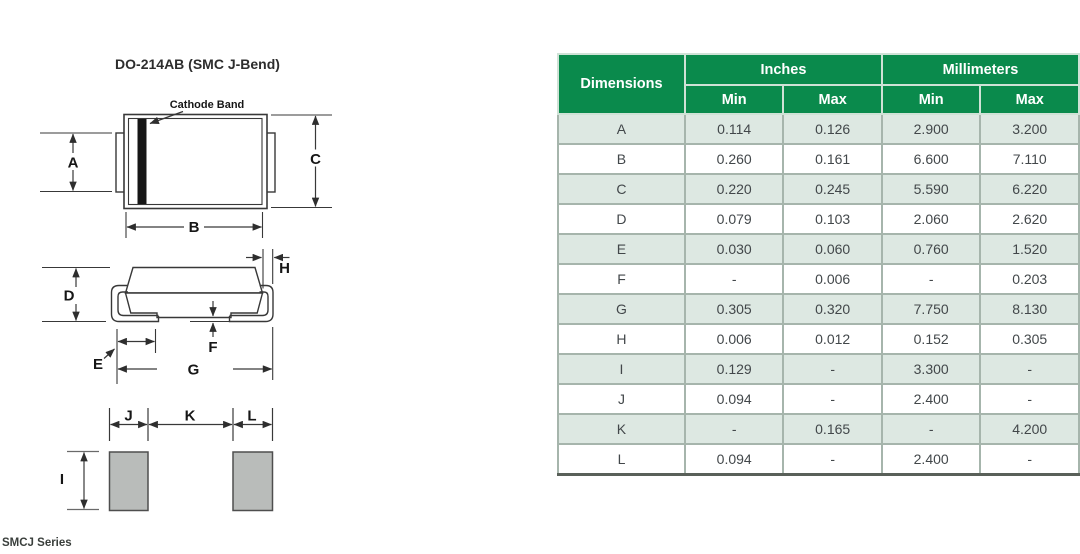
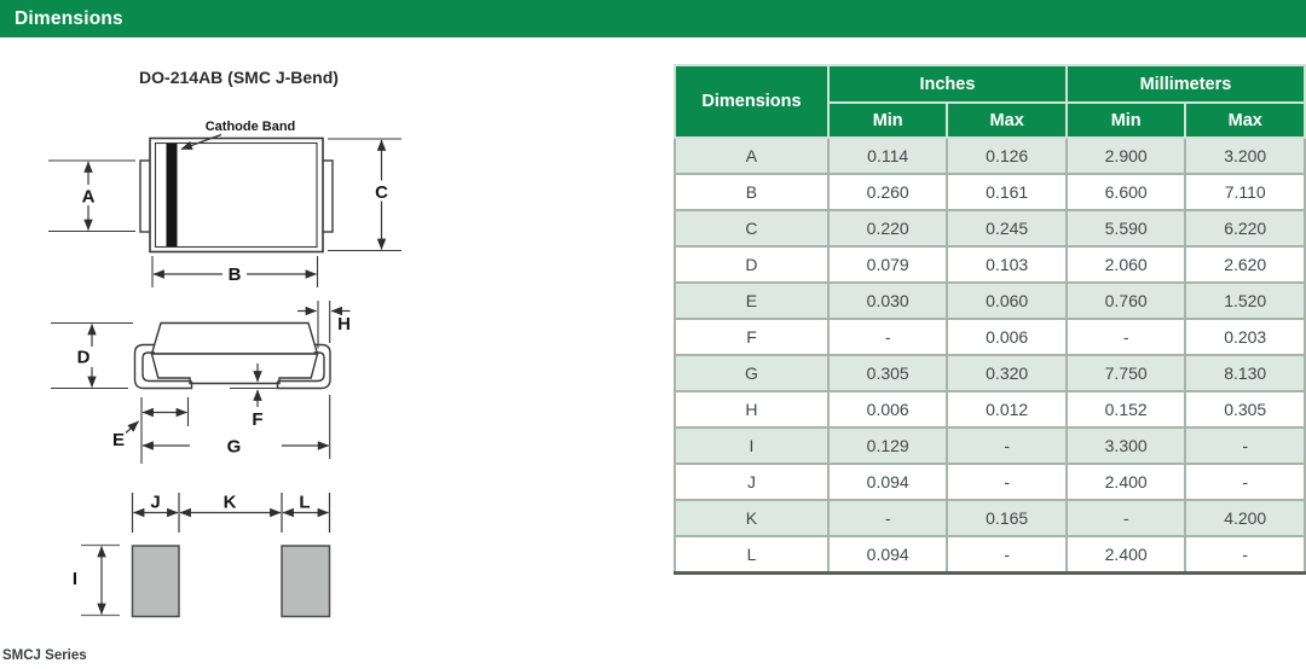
+ Dimensions
  DO-214AB (SMC J-Bend)
  Cathode Band
  A
  B
  C
  D
  E
  F
  G
  H
  I
  J
  K
  L
  Dimensions	Inches	Millimeters
  Min	Max	Min	Max
  A	0.114	0.126	2.900	3.200
  B	0.260	0.161	6.600	7.110
  C	0.220	0.245	5.590	6.220
  D	0.079	0.103	2.060	2.620
  E	0.030	0.060	0.760	1.520
  F	-	0.006	-	0.203
  G	0.305	0.320	7.750	8.130
  H	0.006	0.012	0.152	0.305
  I	0.129	-	3.300	-
  J	0.094	-	2.400	-
  K	-	0.165	-	4.200
  L	0.094	-	2.400	-
  SMCJ Series
